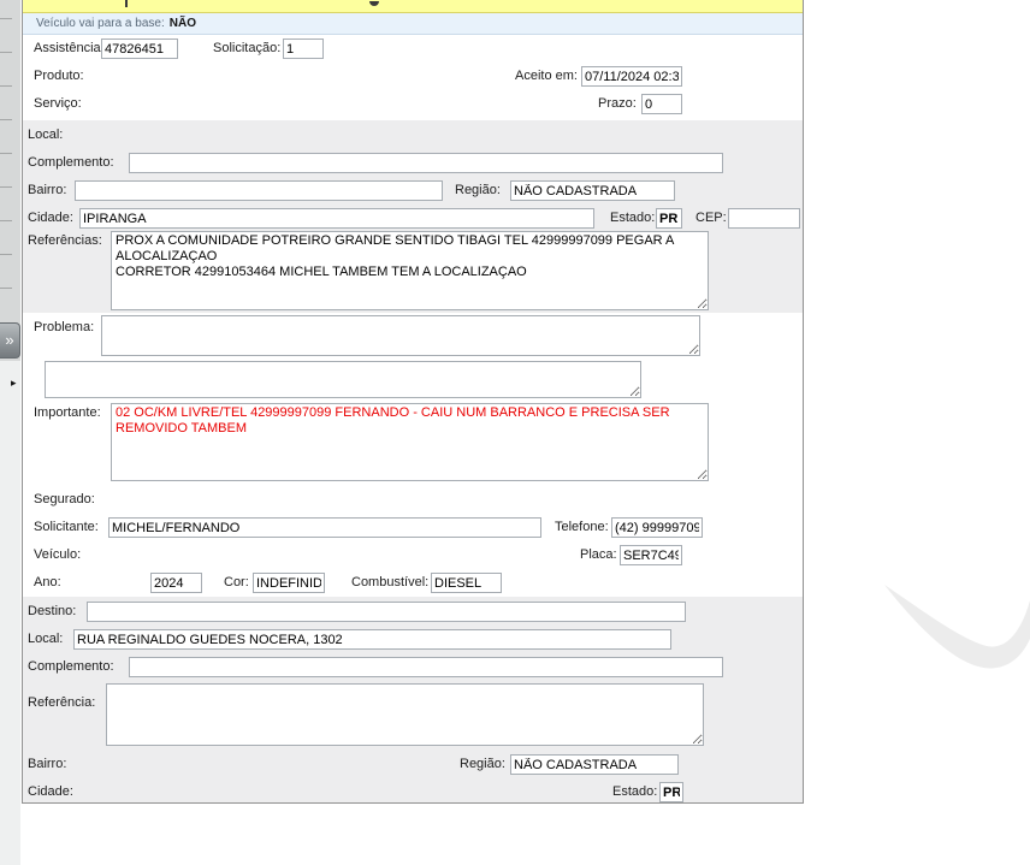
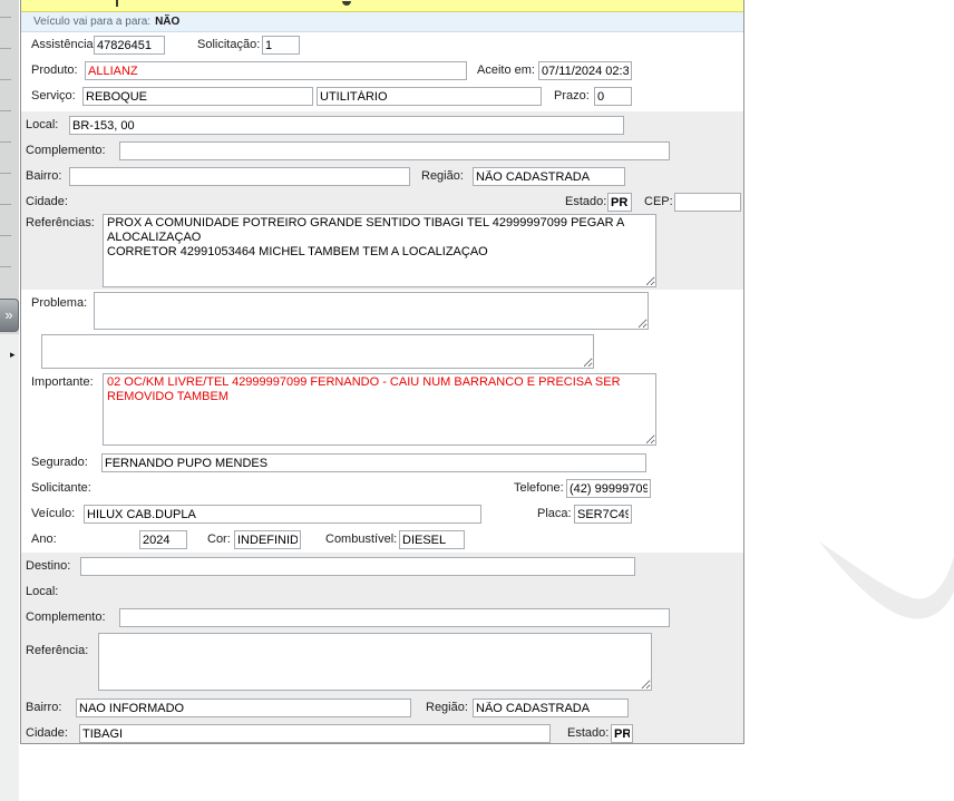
  »
  ▸
- Veículo vai para a base: NÃO
+ Veículo vai para a para: NÃO
  Assistência
  47826451
  Solicitação:
  1
  Produto:
+ ALLIANZ
  Aceito em:
  07/11/2024 02:3
  Serviço:
+ REBOQUE
+ UTILITÁRIO
  Prazo:
  0
  Local:
+ BR-153, 00
  Complemento:
  Bairro:
  Região:
  NÃO CADASTRADA
  Cidade:
- IPIRANGA
  Estado:
  PR
  CEP:
  Referências:
  Problema:
  Importante:
  Segurado:
+ FERNANDO PUPO MENDES
  Solicitante:
- MICHEL/FERNANDO
  Telefone:
  (42) 99999709
  Veículo:
+ HILUX CAB.DUPLA
  Placa:
  SER7C49
  Ano:
  2024
  Cor:
  INDEFINID
  Combustível:
  DIESEL
  Destino:
  Local:
- RUA REGINALDO GUEDES NOCERA, 1302
  Complemento:
  Referência:
  Bairro:
+ NAO INFORMADO
  Região:
  NÃO CADASTRADA
  Cidade:
+ TIBAGI
  Estado:
  PR
